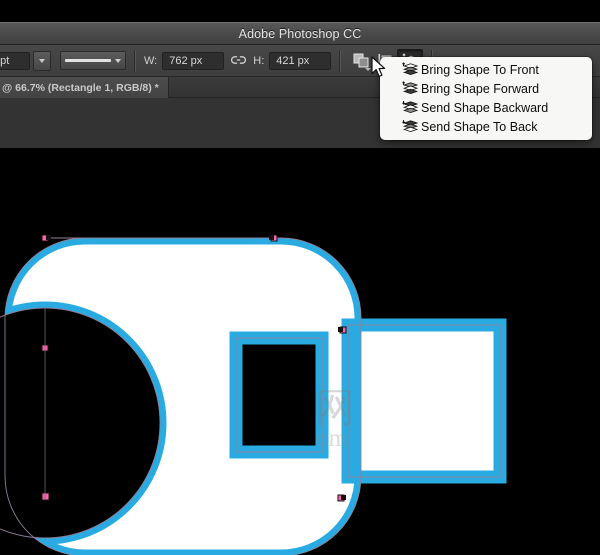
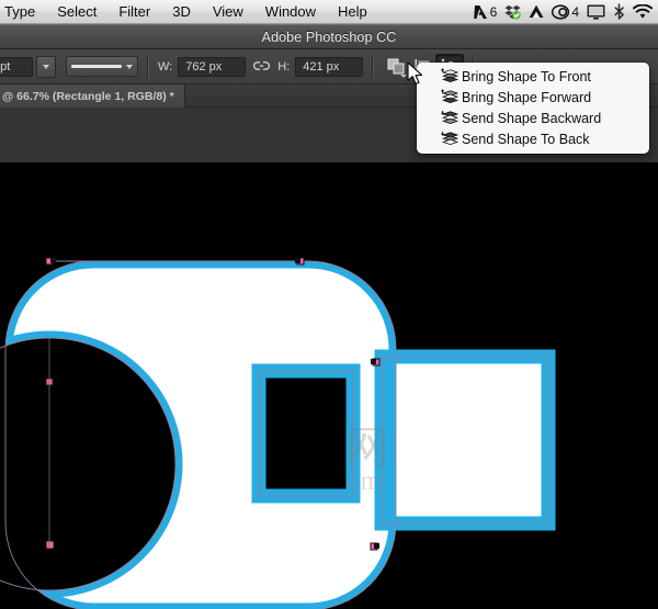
+ Type
+ Select
+ Filter
+ 3D
+ View
+ Window
+ Help
+ 6
+ 4
  Adobe Photoshop CC
  W:
  762 px
  H:
  421 px
  @ 66.7% (Rectangle 1, RGB/8) *
  网
  om
  Bring Shape To Front
  Bring Shape Forward
  Send Shape Backward
  Send Shape To Back
